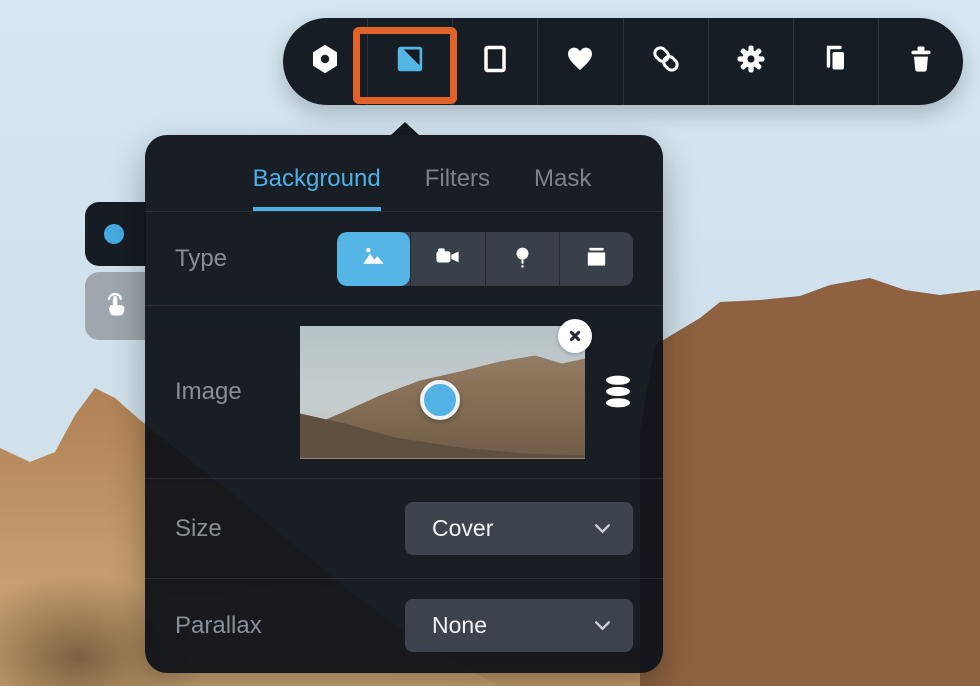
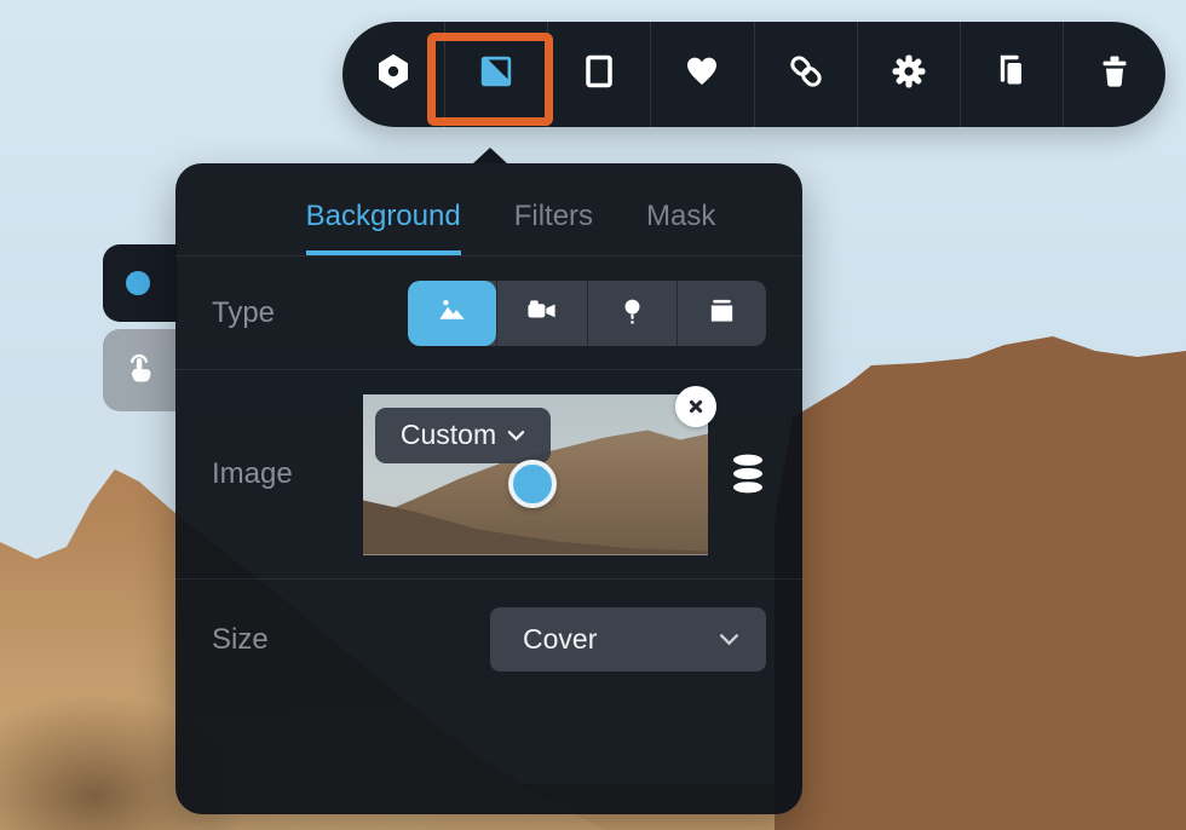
  Background
  Filters
  Mask
  Type
  Image
+ Custom
  Size
  Cover
- Parallax
- None
